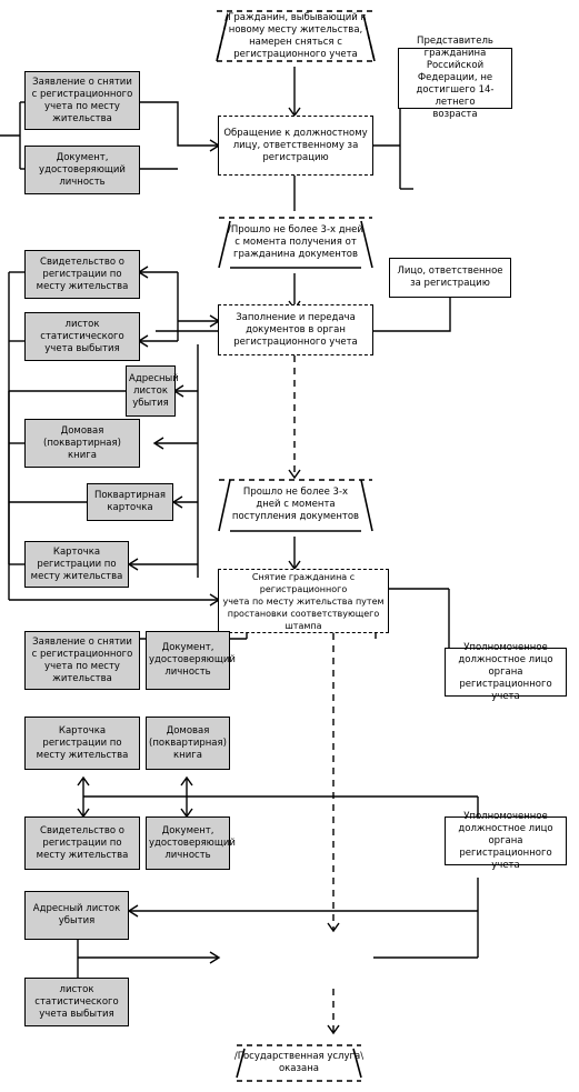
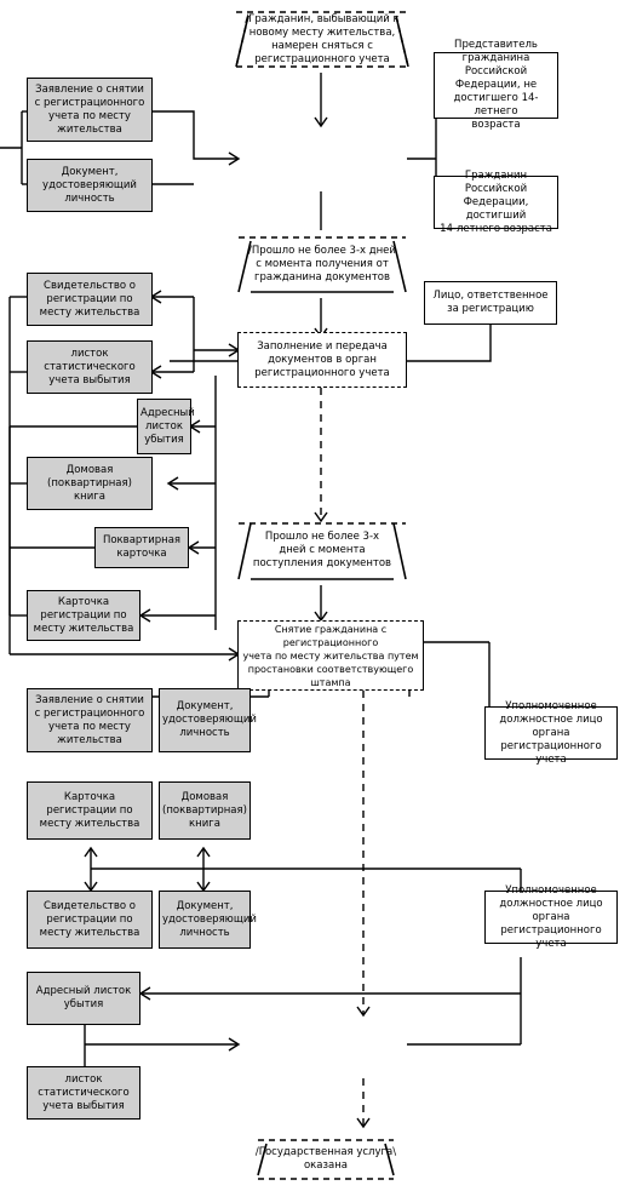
  /Гражданин, выбывающий к
  новому месту жительства,
  намерен сняться с
  регистрационного учета
  Представитель
  гражданина Российской
  Федерации, не
  достигшего 14-летнего
  возраста
+ Гражданин Российской
+ Федерации, достигший
+ 14-летнего возраста
  Заявление о снятии
  с регистрационного
  учета по месту
  жительства
  Документ,
  удостоверяющий
  личность
- Обращение к должностному
- лицу, ответственному за
- регистрацию
  /Прошло не более 3-х дней
  с момента получения от
  гражданина документов
  Лицо, ответственное
  за регистрацию
  Свидетельство о
  регистрации по
  месту жительства
  листок
  статистического
  учета выбытия
  Заполнение и передача
  документов в орган
  регистрационного учета
  Адресный
  листок
  убытия
  Домовая
  (поквартирная)
  книга
  Поквартирная
  карточка
  Карточка
  регистрации по
  месту жительства
  Прошло не более 3-х
  дней с момента
  поступления документов
  Снятие гражданина с регистрационного
  учета по месту жительства путем
  простановки соответствующего
  штампа
  Уполномоченное
  должностное лицо органа
  регистрационного учета
  Заявление о снятии
  с регистрационного
  учета по месту
  жительства
  Документ,
  удостоверяющий
  личность
  Карточка
  регистрации по
  месту жительства
  Домовая
  (поквартирная)
  книга
  Свидетельство о
  регистрации по
  месту жительства
  Документ,
  удостоверяющий
  личность
  Уполномоченное
  должностное лицо органа
  регистрационного учета
  Адресный листок
  убытия
  листок
  статистического
  учета выбытия
  /Государственная услуга\
  оказана
